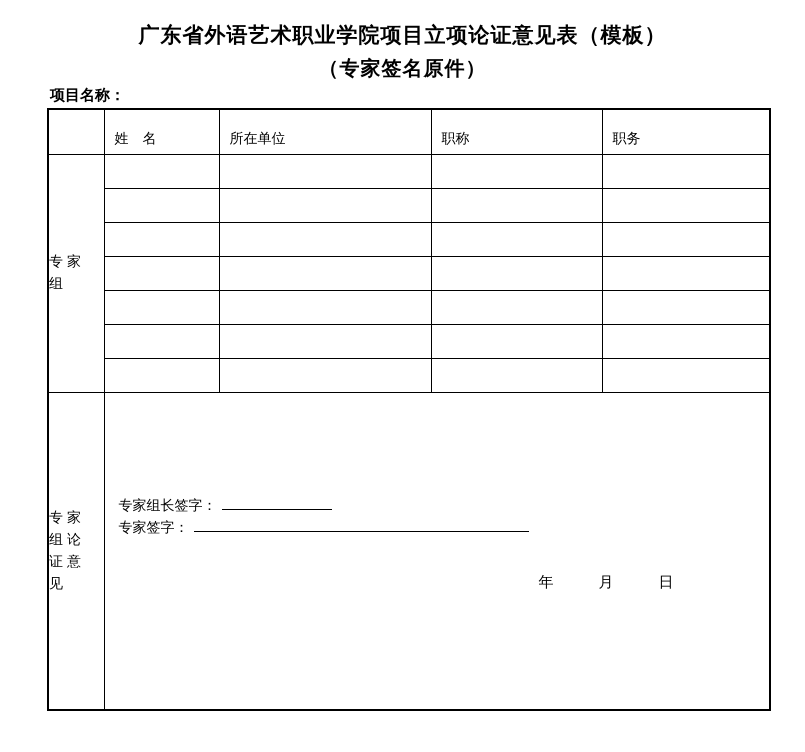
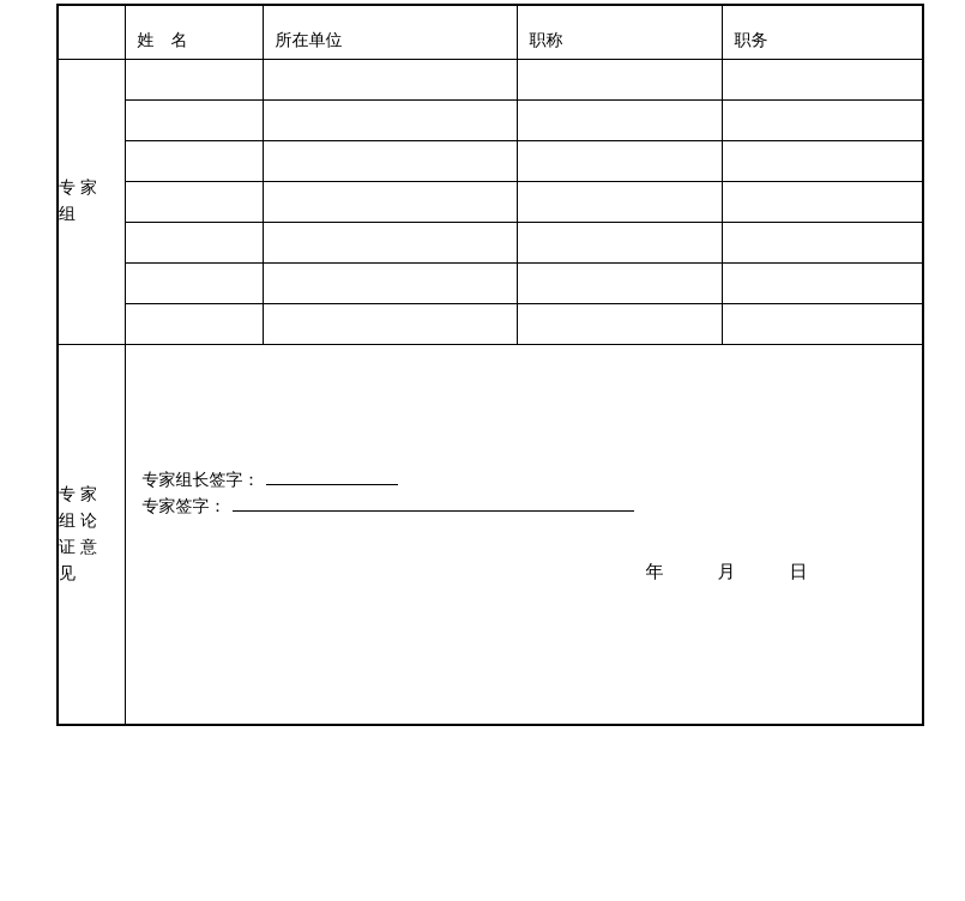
- 广东省外语艺术职业学院项目立项论证意见表（模板）
- （专家签名原件）
- 项目名称：
  	姓 名	所在单位	职称	职务
  专家 组
  专家 组论 证意 见	专家组长签字： 专家签字： 年 月 日
